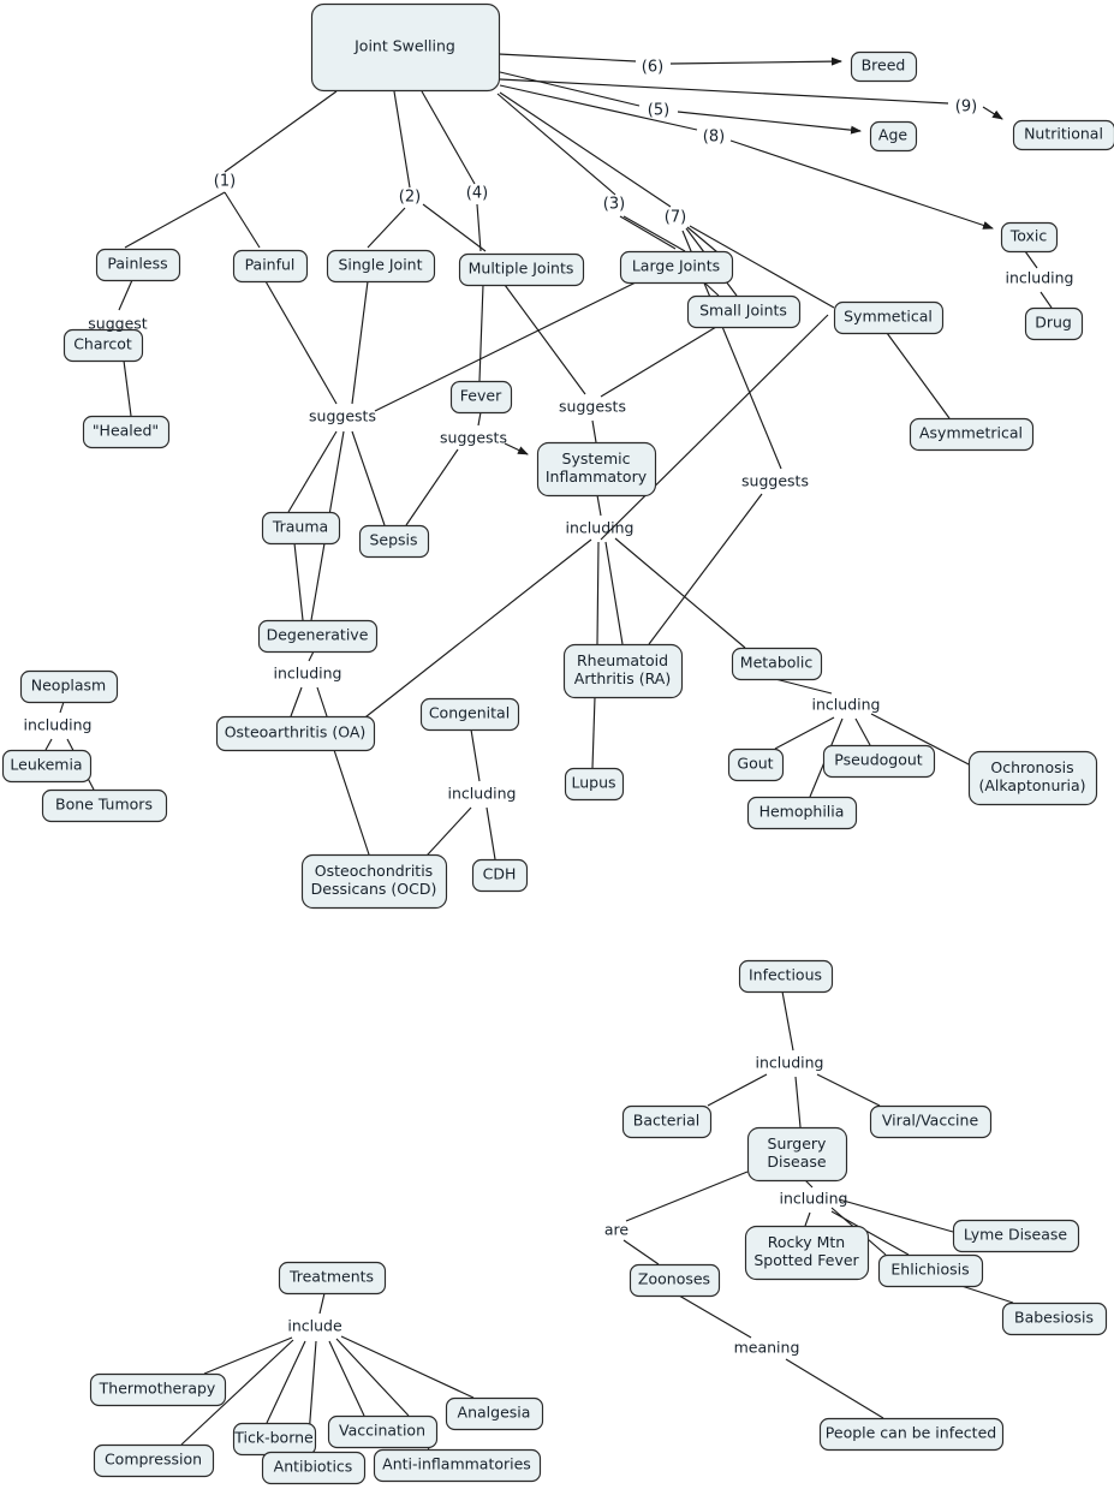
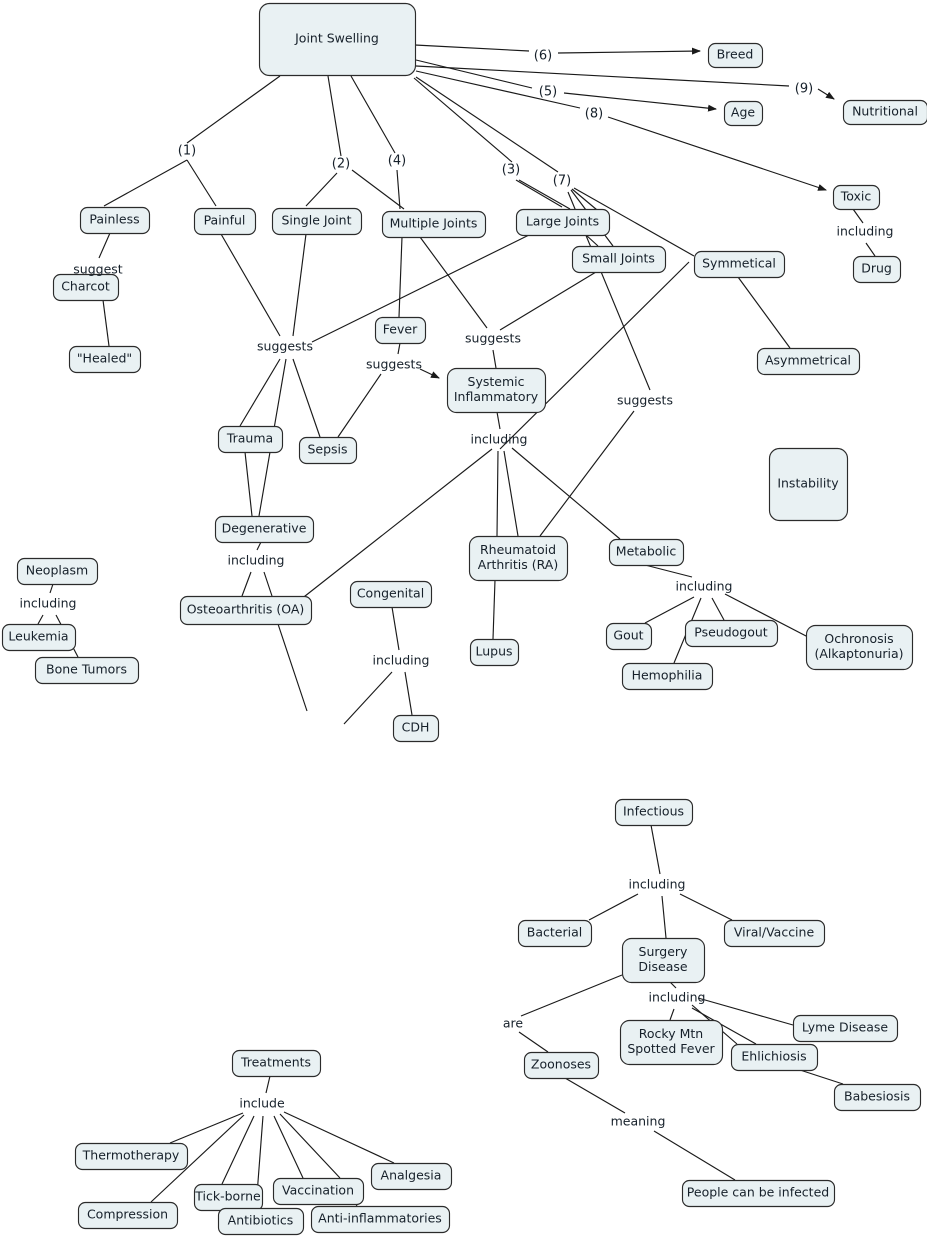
  Joint Swelling
  Breed
  Age
  Nutritional
  Toxic
  Drug
  Painless
  Painful
  Single Joint
  Multiple Joints
  Large Joints
  Small Joints
  Symmetical
  Asymmetrical
  Charcot
  "Healed"
  Fever
  Systemic
  Inflammatory
  Trauma
  Sepsis
  Degenerative
  Osteoarthritis (OA)
  Neoplasm
  Leukemia
  Bone Tumors
  Congenital
- Osteochondritis
- Dessicans (OCD)
  CDH
  Rheumatoid
  Arthritis (RA)
  Lupus
  Metabolic
+ Instability
  Gout
  Pseudogout
  Hemophilia
  Ochronosis
  (Alkaptonuria)
  Infectious
  Bacterial
  Viral/Vaccine
  Surgery
  Disease
  Zoonoses
  Rocky Mtn
  Spotted Fever
  Lyme Disease
  Ehlichiosis
  Babesiosis
  People can be infected
  Treatments
  Thermotherapy
  Compression
  Tick-borne
  Antibiotics
  Vaccination
  Anti-inflammatories
  Analgesia
  (1)
  (2)
  (3)
  (4)
  (5)
  (6)
  (7)
  (8)
  (9)
  suggest
  suggests
  suggests
  suggests
  suggests
  including
  including
  including
  including
  including
  including
  including
  including
  are
  meaning
  include
